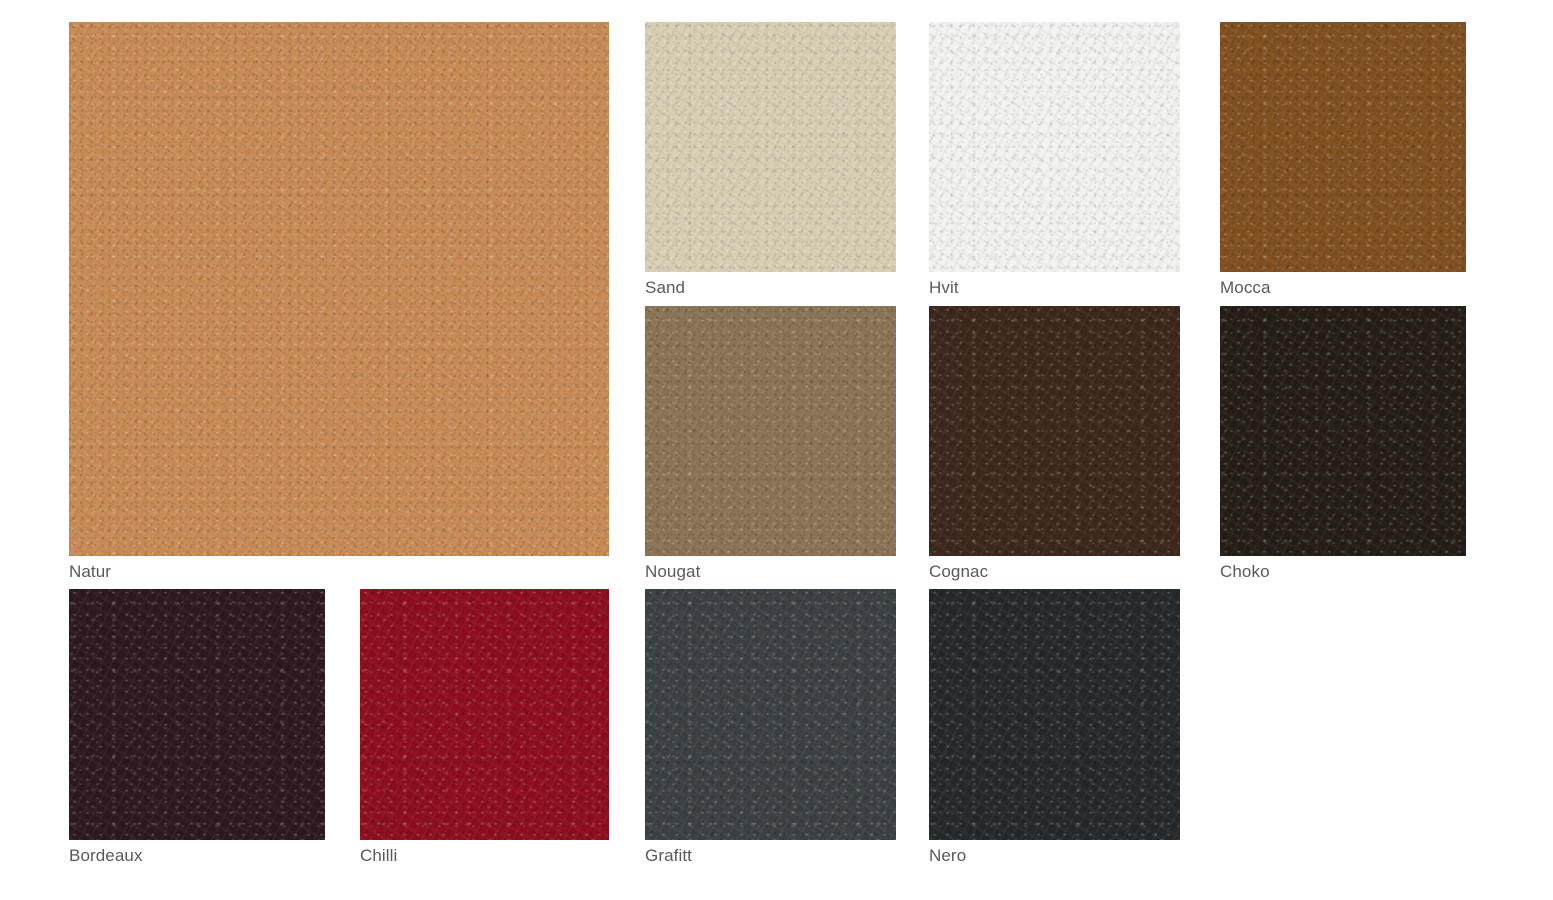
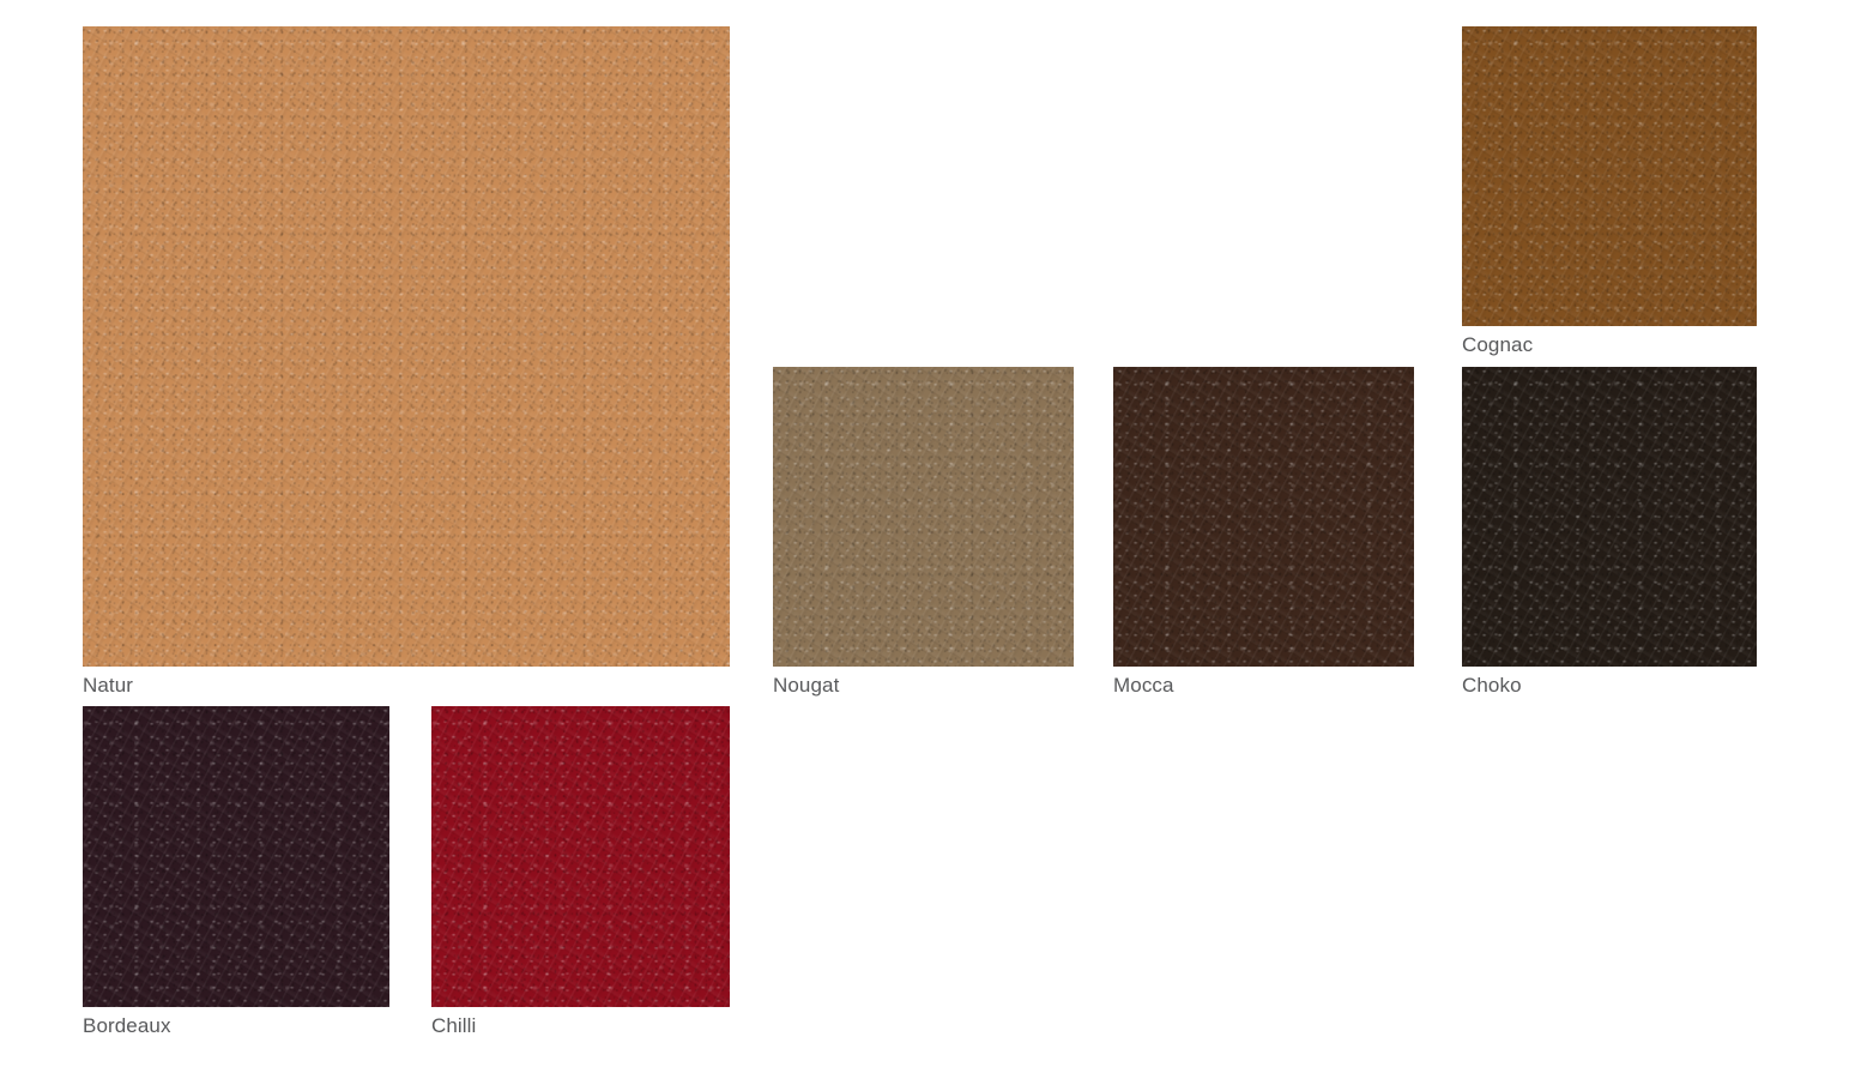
  Natur
- Sand
- Hvit
- Mocca
+ Cognac
  Nougat
- Cognac
+ Mocca
  Choko
  Bordeaux
  Chilli
- Grafitt
- Nero
